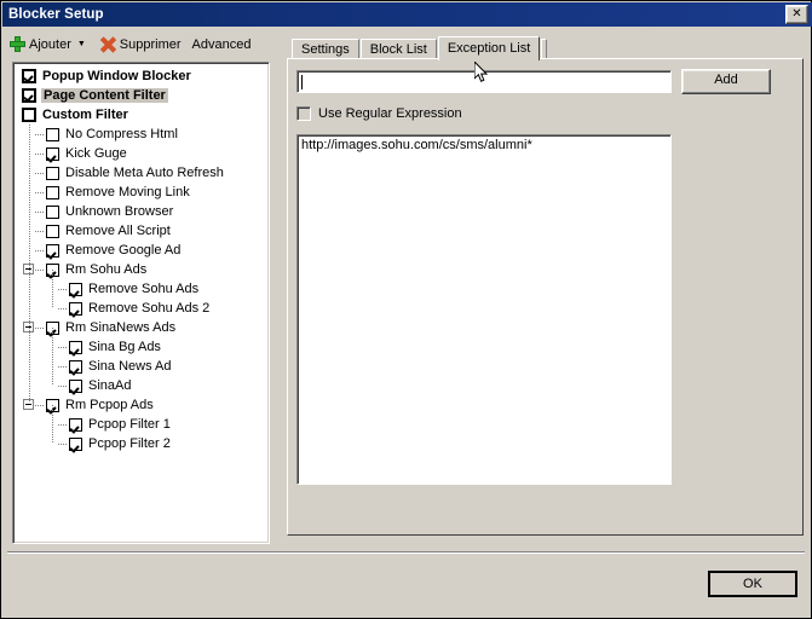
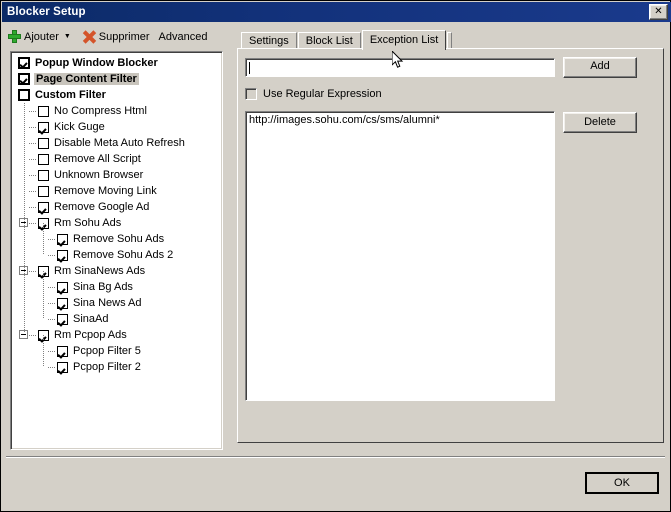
  Blocker Setup
  ✕
  Ajouter
  Supprimer
  Advanced
  Popup Window Blocker
  Page Content Filter
  Custom Filter
  No Compress Html
  Kick Guge
  Disable Meta Auto Refresh
- Remove Moving Link
+ Remove All Script
  Unknown Browser
- Remove All Script
+ Remove Moving Link
  Remove Google Ad
  Rm Sohu Ads
  Remove Sohu Ads
  Remove Sohu Ads 2
  Rm SinaNews Ads
  Sina Bg Ads
  Sina News Ad
  SinaAd
  Rm Pcpop Ads
- Pcpop Filter 1
+ Pcpop Filter 5
  Pcpop Filter 2
  Settings
  Block List
  Exception List
  Add
  Use Regular Expression
  http://images.sohu.com/cs/sms/alumni*
+ Delete
  OK
